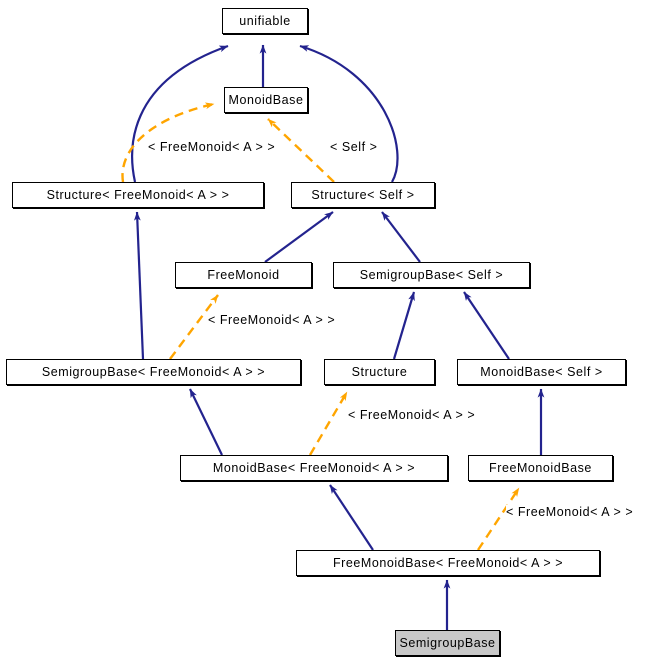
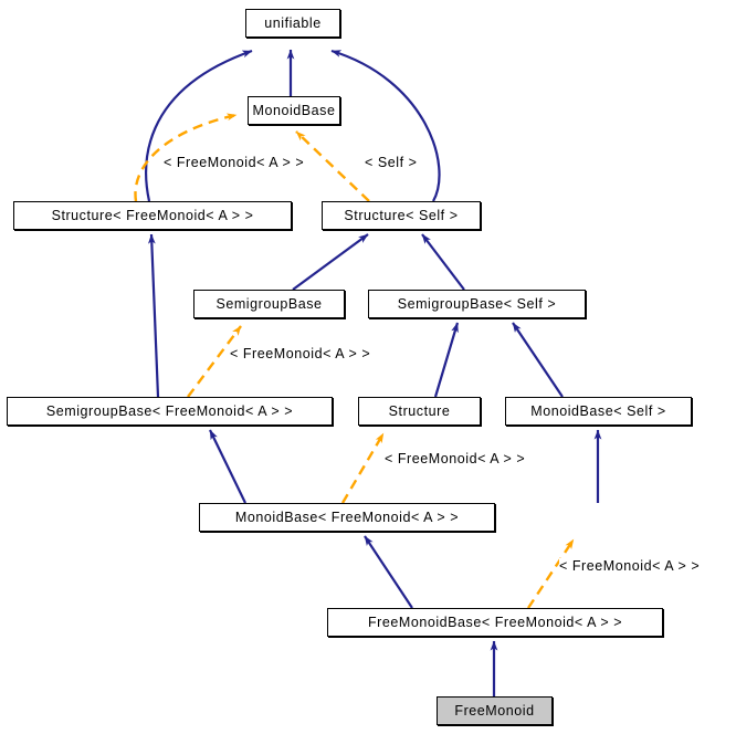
  unifiable
  MonoidBase
  Structure< FreeMonoid< A > >
  Structure< Self >
- FreeMonoid
+ SemigroupBase
  SemigroupBase< Self >
  SemigroupBase< FreeMonoid< A > >
  Structure
  MonoidBase< Self >
  MonoidBase< FreeMonoid< A > >
- FreeMonoidBase
  FreeMonoidBase< FreeMonoid< A > >
- SemigroupBase
+ FreeMonoid
  < FreeMonoid< A > >
  < Self >
  < FreeMonoid< A > >
  < FreeMonoid< A > >
  < FreeMonoid< A > >
